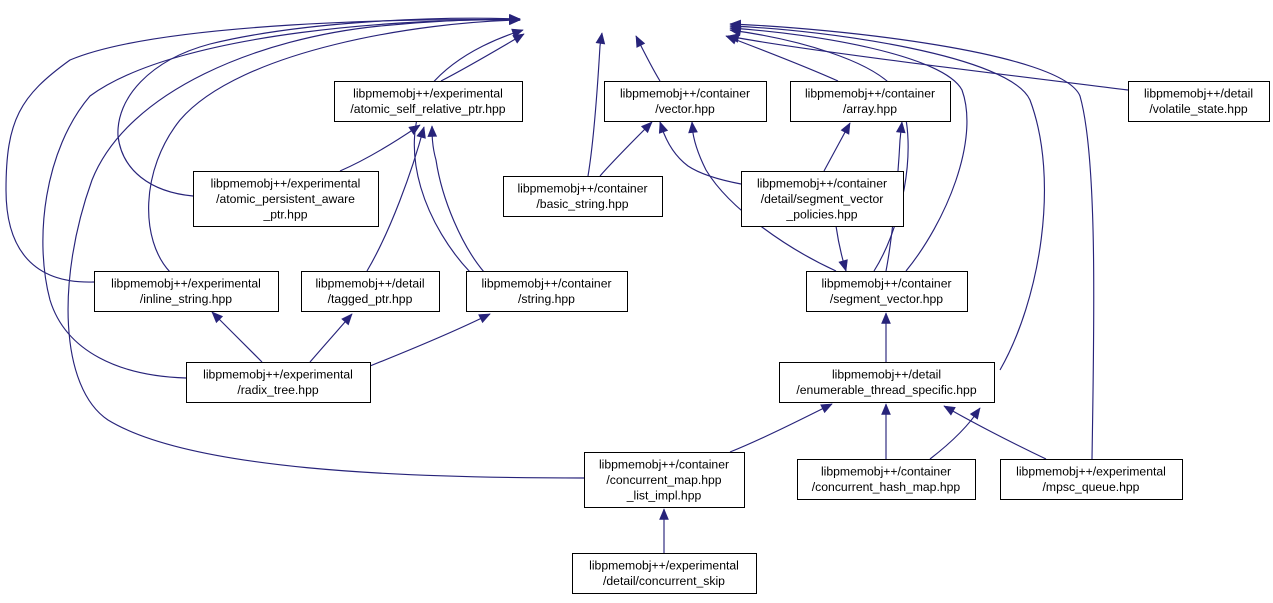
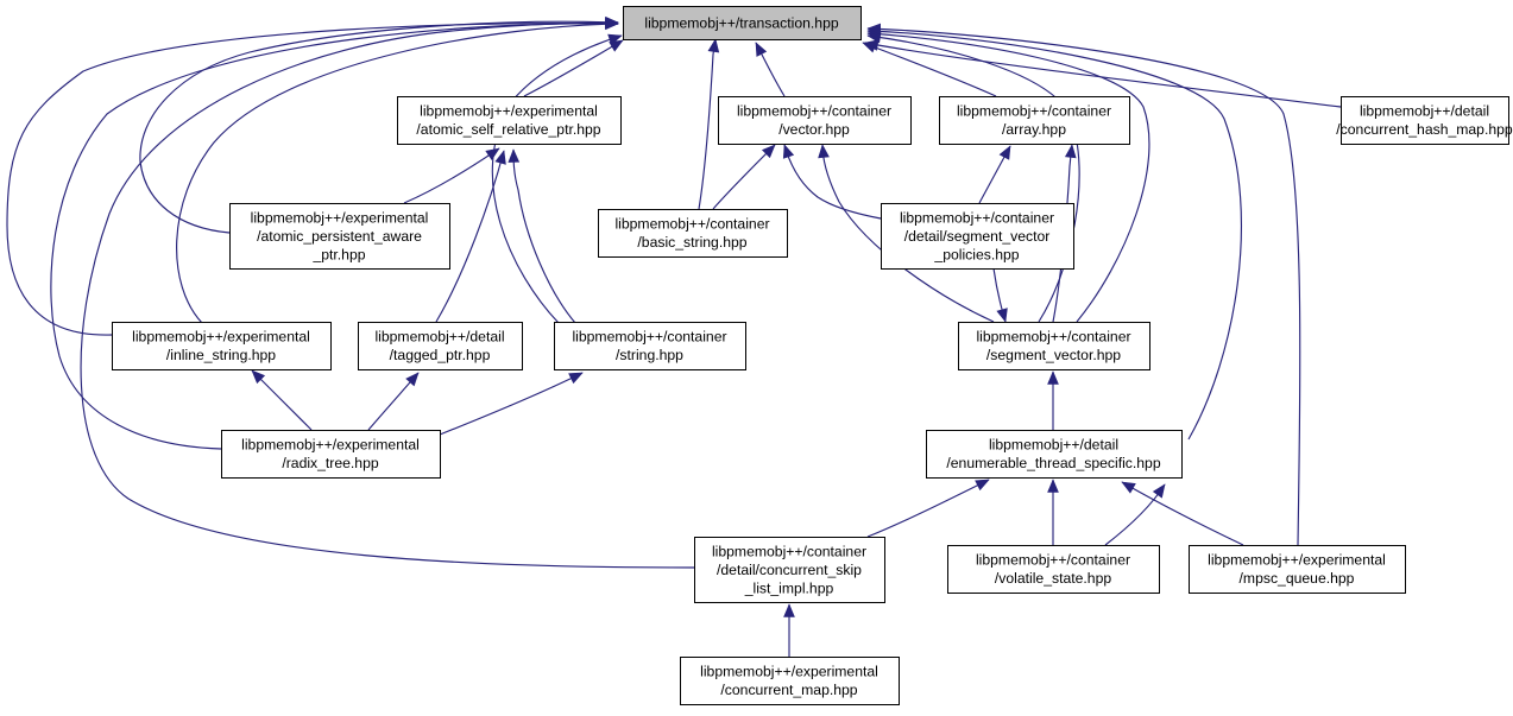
+ libpmemobj++/transaction.hpp
  libpmemobj++/experimental
  /atomic_self_relative_ptr.hpp
  libpmemobj++/container
  /vector.hpp
  libpmemobj++/container
  /array.hpp
  libpmemobj++/detail
- /volatile_state.hpp
+ /concurrent_hash_map.hpp
  libpmemobj++/experimental
  /atomic_persistent_aware
  _ptr.hpp
  libpmemobj++/container
  /basic_string.hpp
  libpmemobj++/container
  /detail/segment_vector
  _policies.hpp
  libpmemobj++/experimental
  /inline_string.hpp
  libpmemobj++/detail
  /tagged_ptr.hpp
  libpmemobj++/container
  /string.hpp
  libpmemobj++/container
  /segment_vector.hpp
  libpmemobj++/experimental
  /radix_tree.hpp
  libpmemobj++/detail
  /enumerable_thread_specific.hpp
  libpmemobj++/container
- /concurrent_map.hpp
+ /detail/concurrent_skip
  _list_impl.hpp
  libpmemobj++/container
- /concurrent_hash_map.hpp
+ /volatile_state.hpp
  libpmemobj++/experimental
  /mpsc_queue.hpp
  libpmemobj++/experimental
- /detail/concurrent_skip
+ /concurrent_map.hpp
